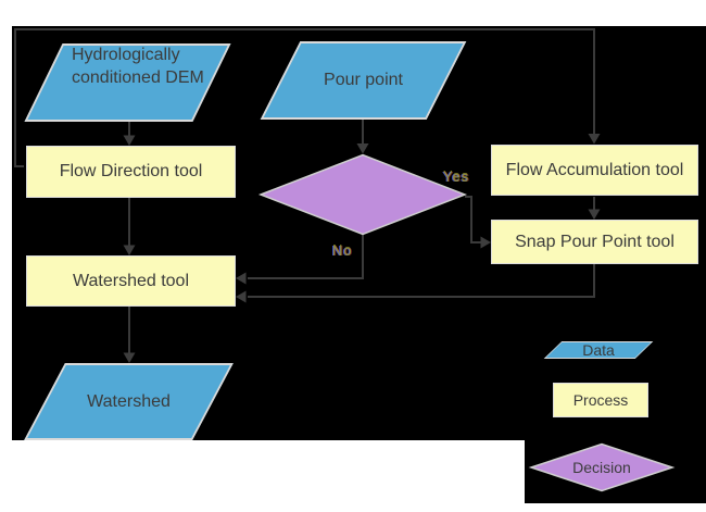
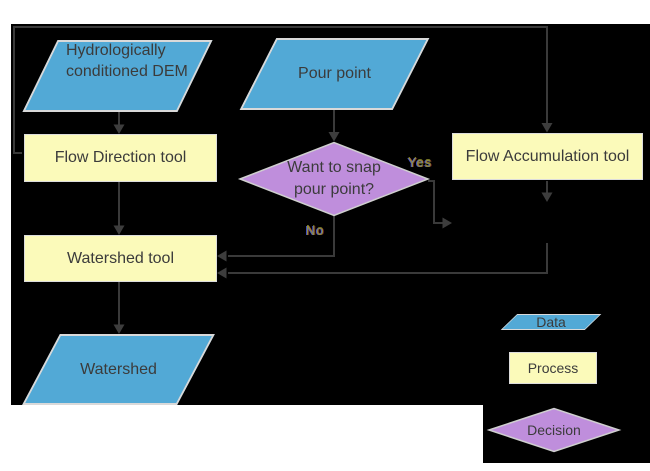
  Hydrologically conditioned DEM
  Pour point
  Watershed
  Flow Direction tool
  Flow Accumulation tool
- Snap Pour Point tool
  Watershed tool
+ Want to snap pour point?
  Yes
  No
  Data
  Process
  Decision
